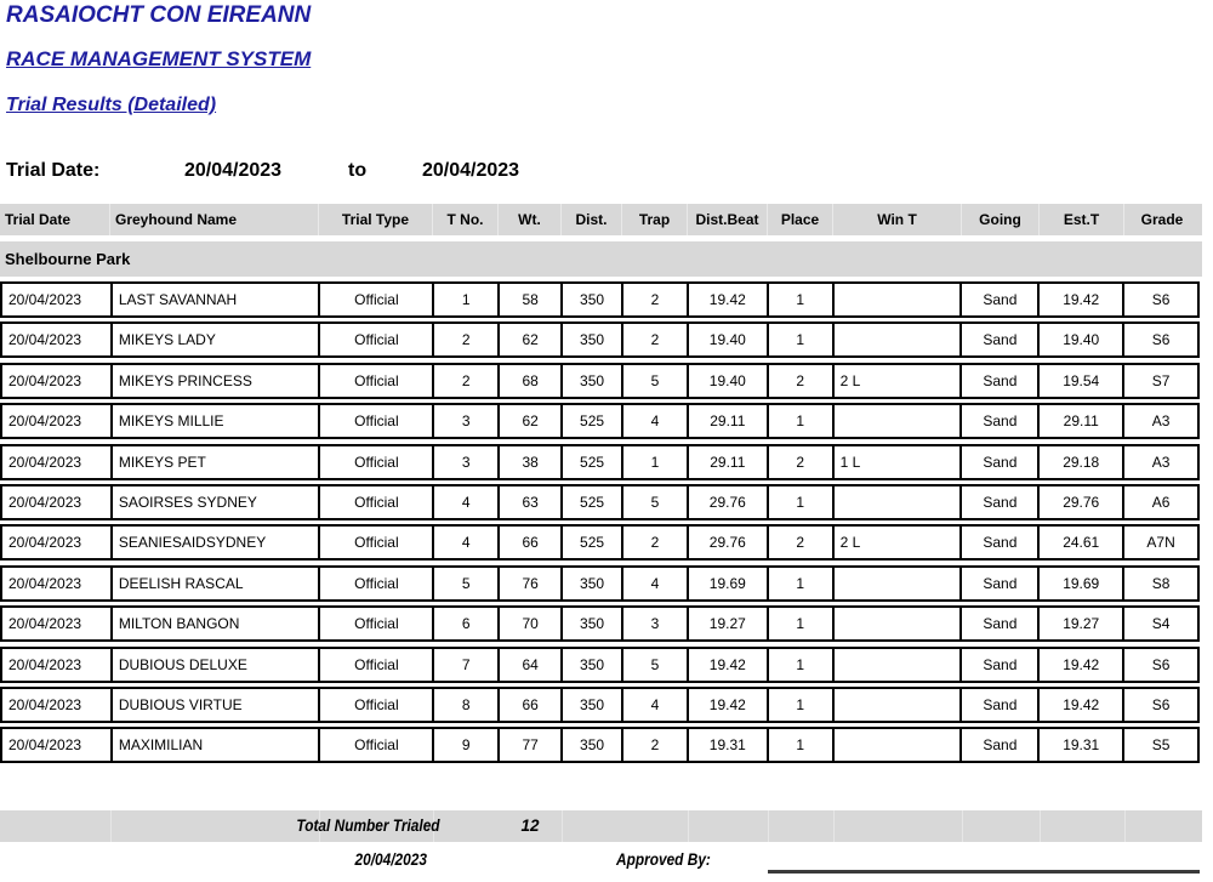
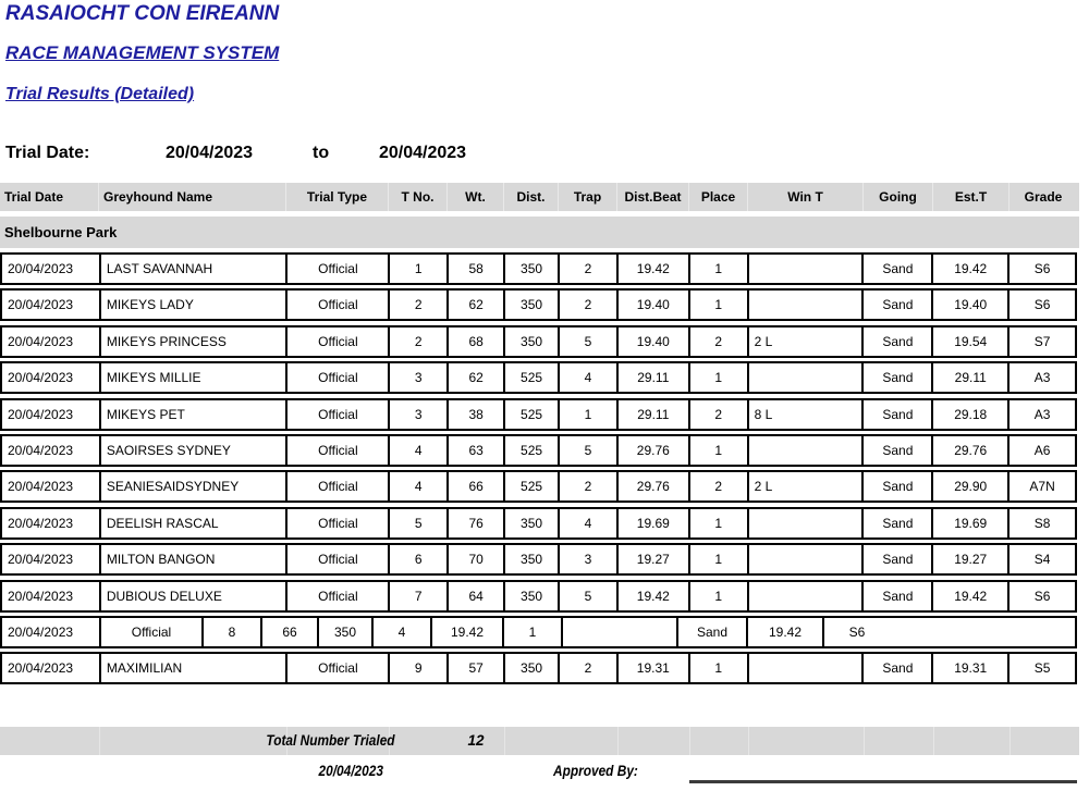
  RASAIOCHT CON EIREANN
  RACE MANAGEMENT SYSTEM
  Trial Results (Detailed)
  Trial Date:
  20/04/2023
  to
  20/04/2023
  Trial Date
  Greyhound Name
  Trial Type
  T No.
  Wt.
  Dist.
  Trap
  Dist.Beat
  Place
  Win T
  Going
  Est.T
  Grade
  Shelbourne Park
  20/04/2023
  LAST SAVANNAH
  Official
  1
  58
  350
  2
  19.42
  1
  Sand
  19.42
  S6
  20/04/2023
  MIKEYS LADY
  Official
  2
  62
  350
  2
  19.40
  1
  Sand
  19.40
  S6
  20/04/2023
  MIKEYS PRINCESS
  Official
  2
  68
  350
  5
  19.40
  2
  2 L
  Sand
  19.54
  S7
  20/04/2023
  MIKEYS MILLIE
  Official
  3
  62
  525
  4
  29.11
  1
  Sand
  29.11
  A3
  20/04/2023
  MIKEYS PET
  Official
  3
  38
  525
  1
  29.11
  2
- 1 L
+ 8 L
  Sand
  29.18
  A3
  20/04/2023
  SAOIRSES SYDNEY
  Official
  4
  63
  525
  5
  29.76
  1
  Sand
  29.76
  A6
  20/04/2023
  SEANIESAIDSYDNEY
  Official
  4
  66
  525
  2
  29.76
  2
  2 L
  Sand
- 24.61
+ 29.90
  A7N
  20/04/2023
  DEELISH RASCAL
  Official
  5
  76
  350
  4
  19.69
  1
  Sand
  19.69
  S8
  20/04/2023
  MILTON BANGON
  Official
  6
  70
  350
  3
  19.27
  1
  Sand
  19.27
  S4
  20/04/2023
  DUBIOUS DELUXE
  Official
  7
  64
  350
  5
  19.42
  1
  Sand
  19.42
  S6
  20/04/2023
- DUBIOUS VIRTUE
  Official
  8
  66
  350
  4
  19.42
  1
  Sand
  19.42
  S6
  20/04/2023
  MAXIMILIAN
  Official
  9
- 77
+ 57
  350
  2
  19.31
  1
  Sand
  19.31
  S5
  Total Number Trialed
  12
  20/04/2023
  Approved By:
